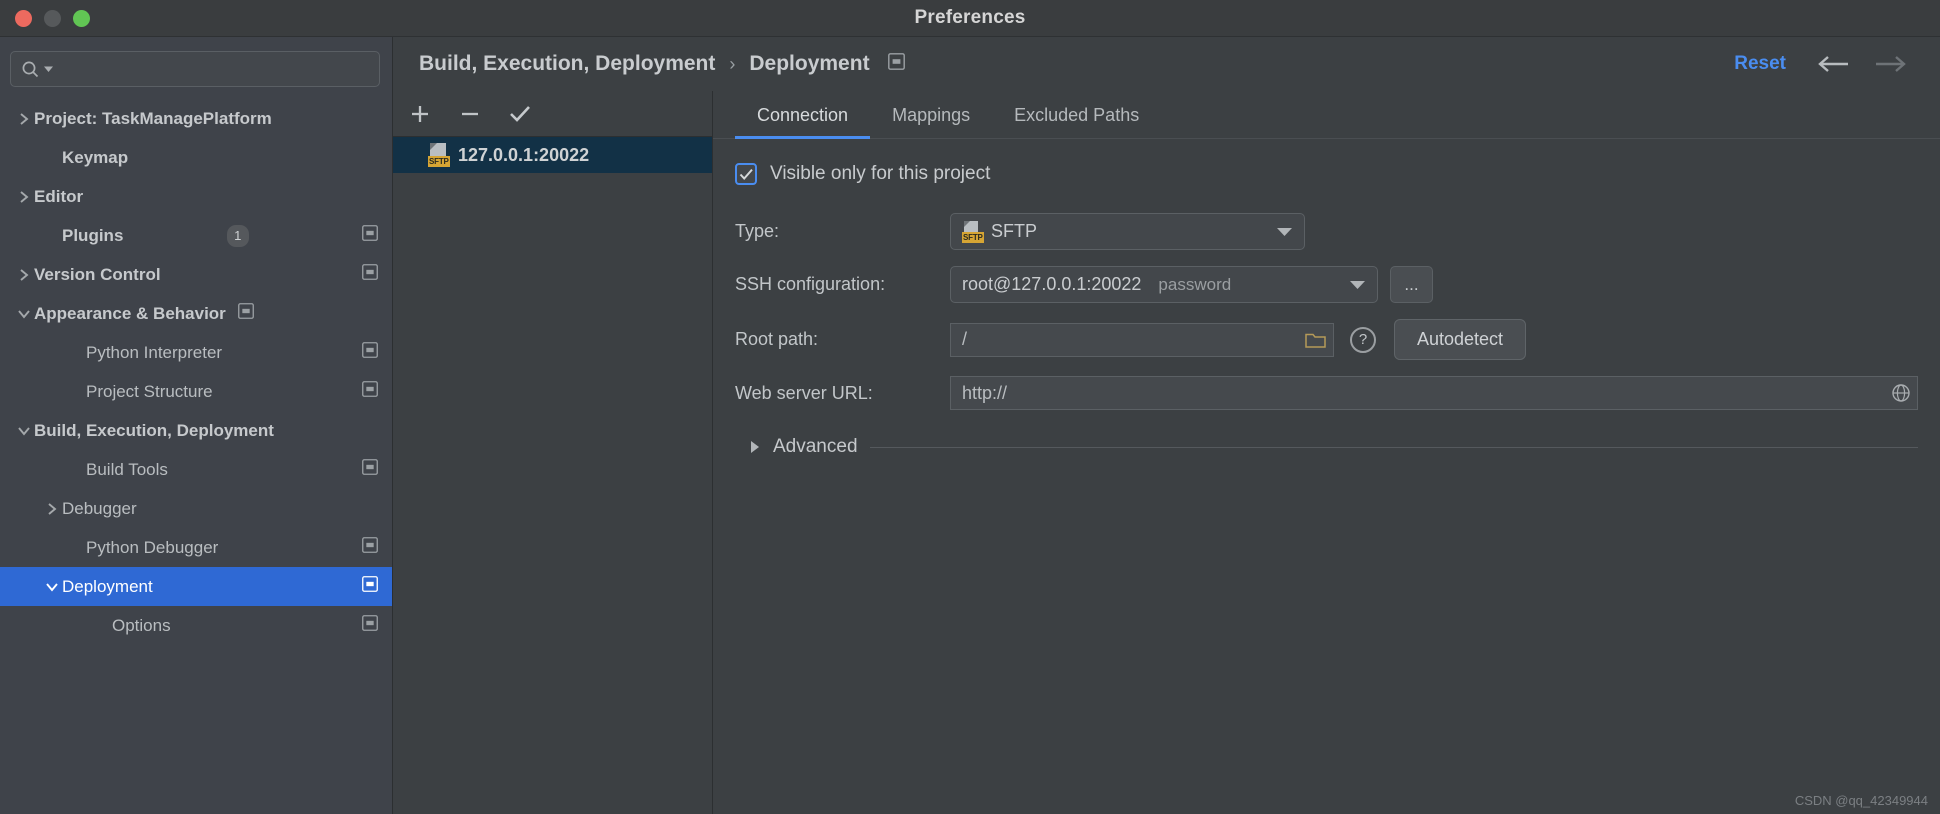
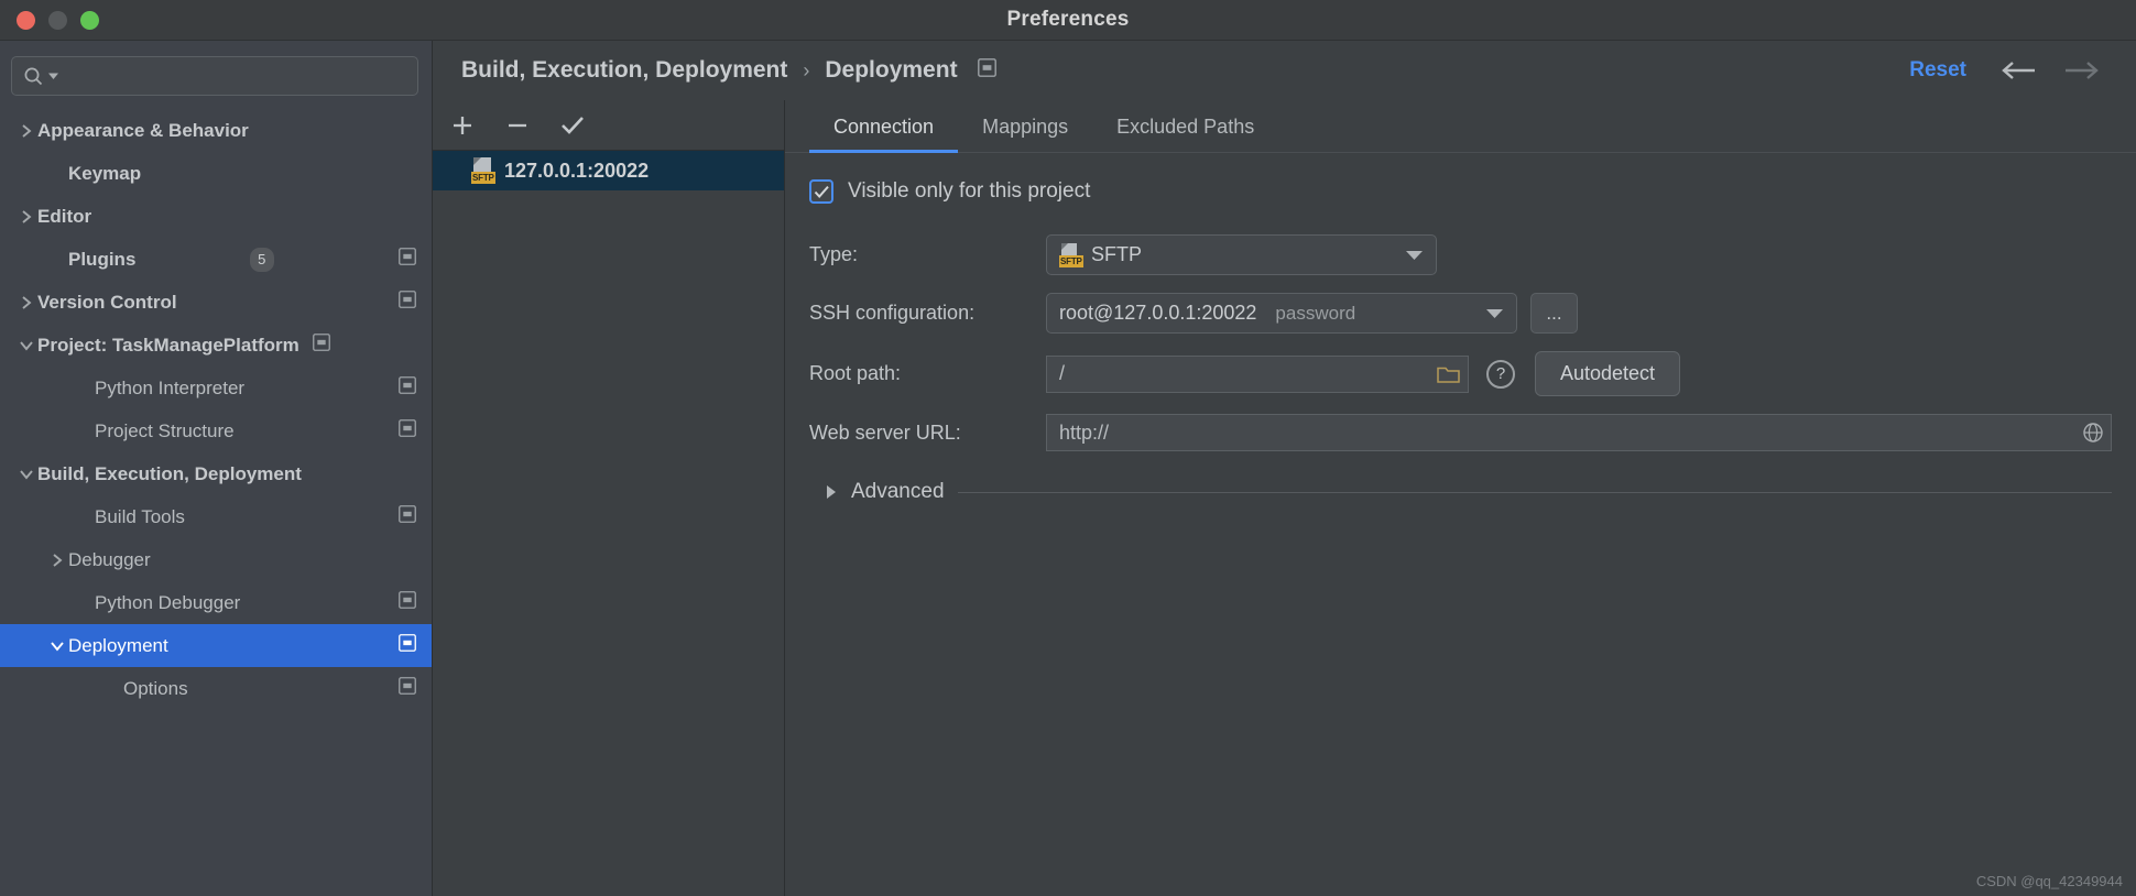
  Preferences
- Project: TaskManagePlatform
+ Appearance & Behavior
  Keymap
  Editor
  Plugins
- 1
+ 5
  Version Control
- Appearance & Behavior
+ Project: TaskManagePlatform
  Python Interpreter
  Project Structure
  Build, Execution, Deployment
  Build Tools
  Debugger
  Python Debugger
  Deployment
  Options
  Build, Execution, Deployment
  ›
  Deployment
  Reset
  SFTP
  127.0.0.1:20022
  Connection
  Mappings
  Excluded Paths
  Visible only for this project
  Type:
  SFTP
  SFTP
  SSH configuration:
  root@127.0.0.1:20022
  password
  ...
  Root path:
  /
  ?
  Autodetect
  Web server URL:
  http://
  Advanced
  CSDN @qq_42349944
